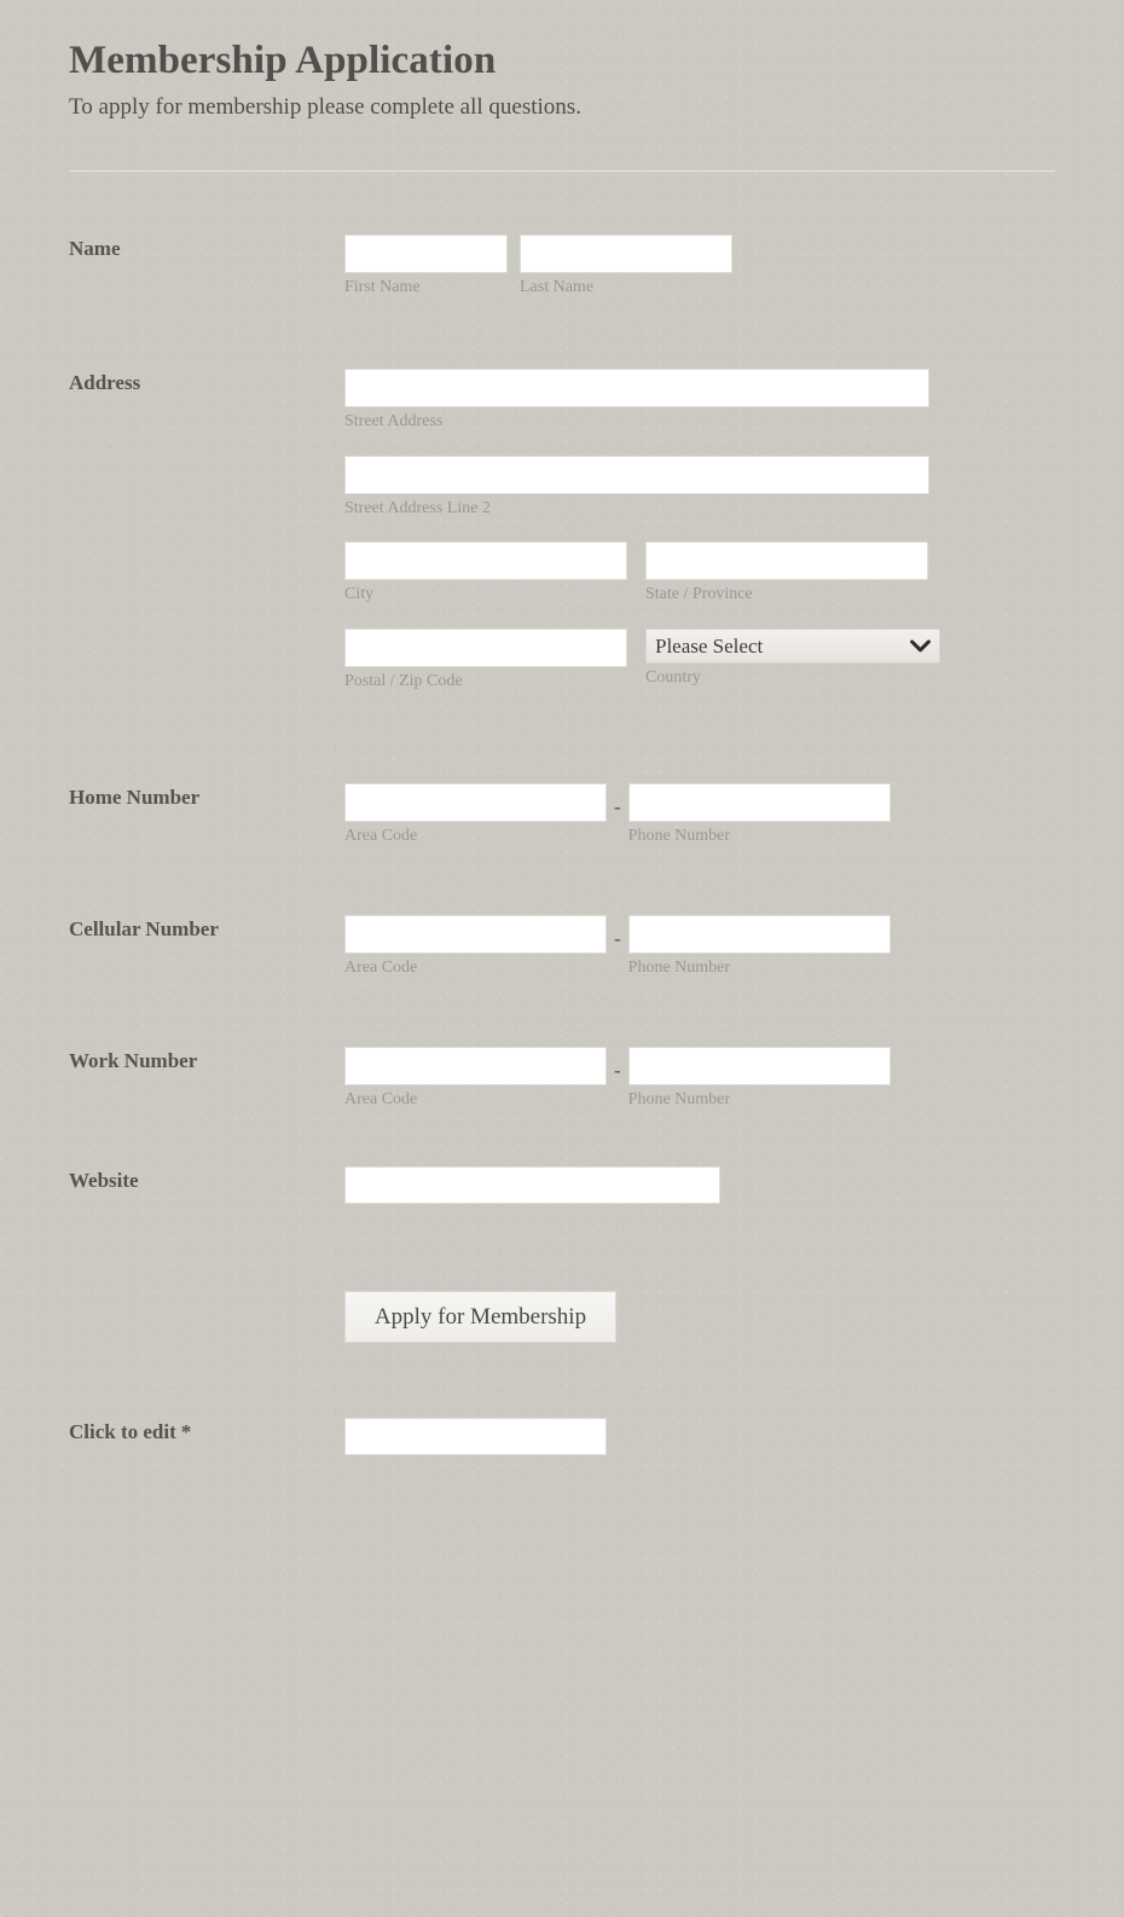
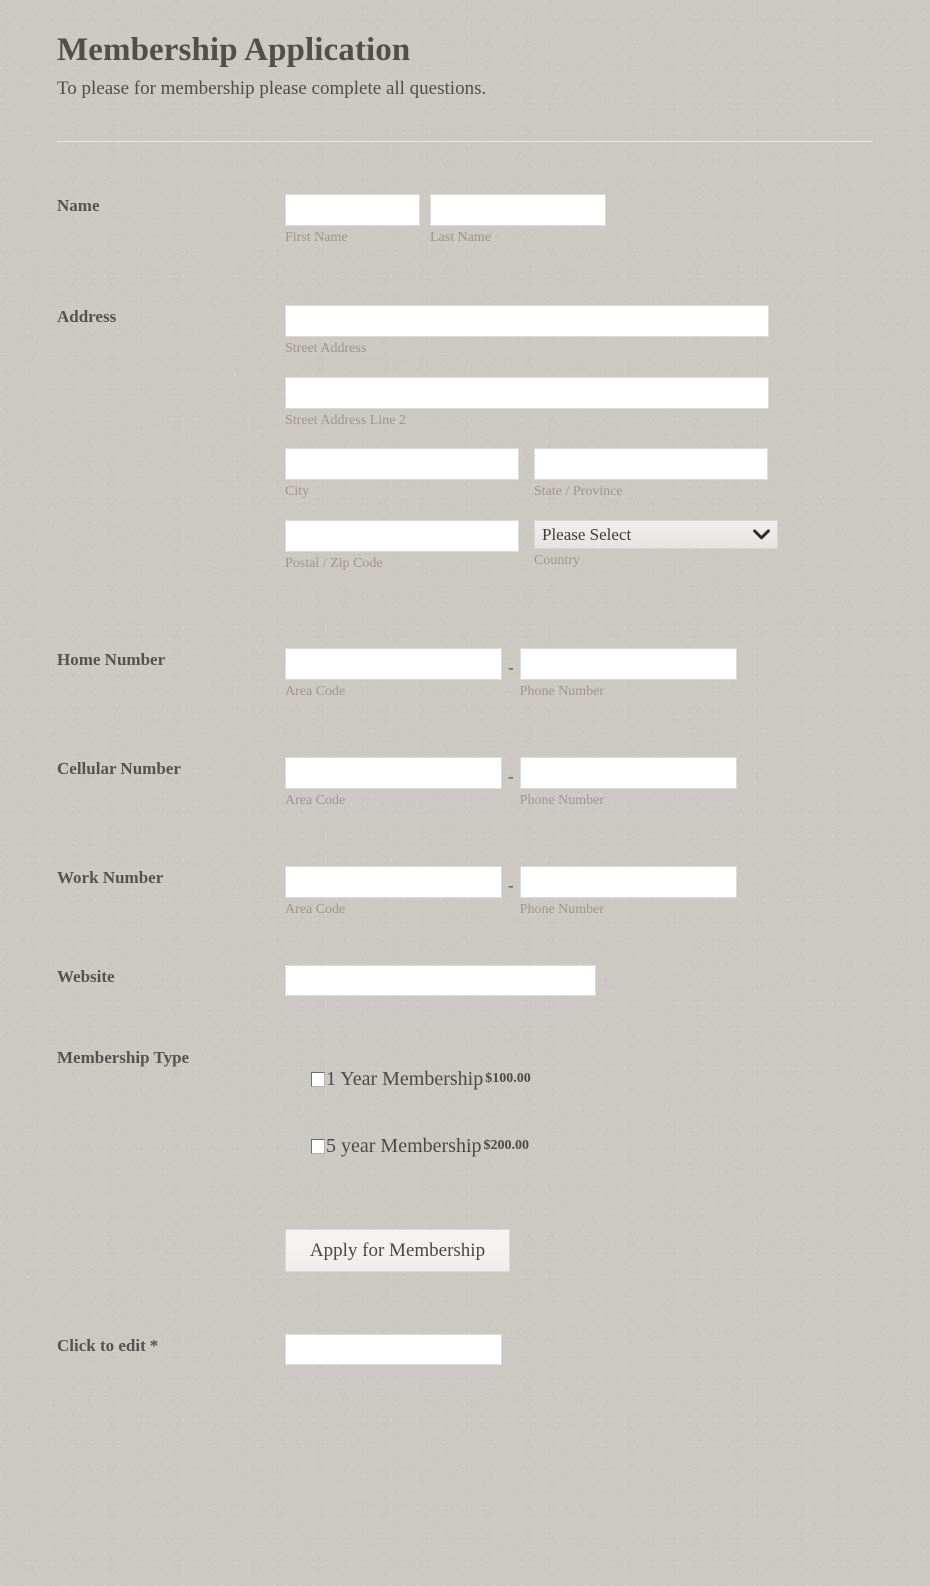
  Membership Application
- To apply for membership please complete all questions.
+ To please for membership please complete all questions.
  Name
  First Name
  Last Name
  Address
  Street Address
  Street Address Line 2
  City
  State / Province
  Postal / Zip Code
  Please Select
  Country
  Home Number
  Area Code
  -
  Phone Number
  Cellular Number
  Area Code
  -
  Phone Number
  Work Number
  Area Code
  -
  Phone Number
  Website
+ Membership Type
+ 1 Year Membership
+ $100.00
+ 5 year Membership
+ $200.00
  Apply for Membership
  Click to edit *
